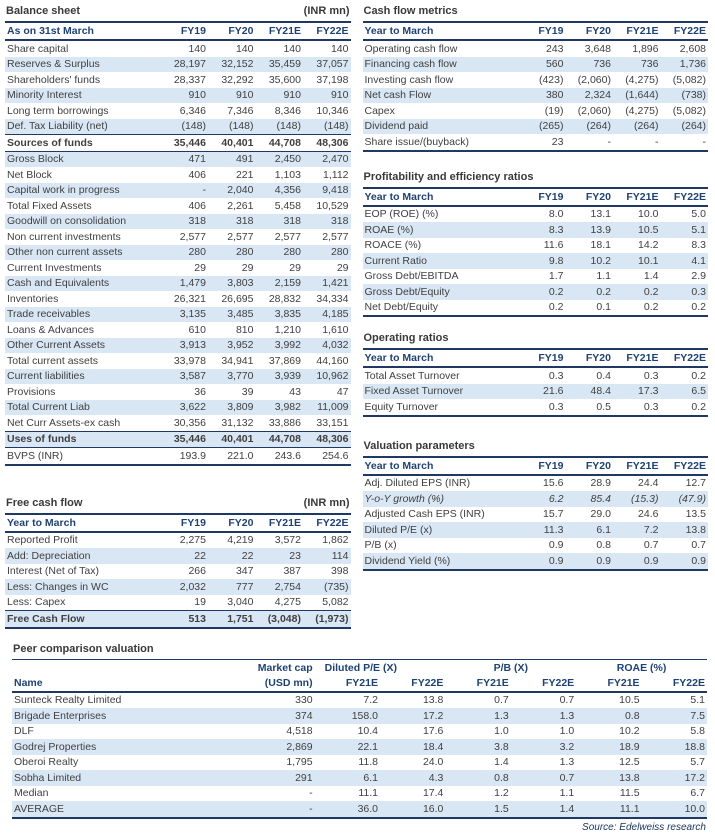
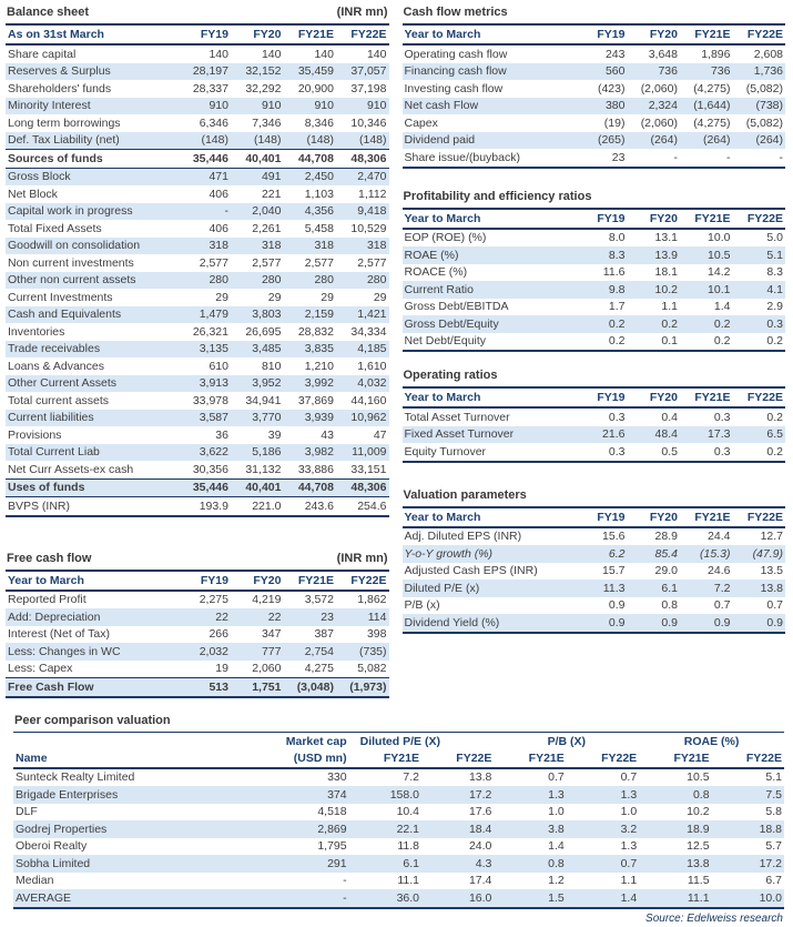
  Balance sheet
  (INR mn)
  As on 31st March	FY19	FY20	FY21E	FY22E
  Share capital	140	140	140	140
  Reserves & Surplus	28,197	32,152	35,459	37,057
- Shareholders' funds	28,337	32,292	35,600	37,198
+ Shareholders' funds	28,337	32,292	20,900	37,198
  Minority Interest	910	910	910	910
  Long term borrowings	6,346	7,346	8,346	10,346
  Def. Tax Liability (net)	(148)	(148)	(148)	(148)
  Sources of funds	35,446	40,401	44,708	48,306
  Gross Block	471	491	2,450	2,470
  Net Block	406	221	1,103	1,112
  Capital work in progress	-	2,040	4,356	9,418
  Total Fixed Assets	406	2,261	5,458	10,529
  Goodwill on consolidation	318	318	318	318
  Non current investments	2,577	2,577	2,577	2,577
  Other non current assets	280	280	280	280
  Current Investments	29	29	29	29
  Cash and Equivalents	1,479	3,803	2,159	1,421
  Inventories	26,321	26,695	28,832	34,334
  Trade receivables	3,135	3,485	3,835	4,185
  Loans & Advances	610	810	1,210	1,610
  Other Current Assets	3,913	3,952	3,992	4,032
  Total current assets	33,978	34,941	37,869	44,160
  Current liabilities	3,587	3,770	3,939	10,962
  Provisions	36	39	43	47
- Total Current Liab	3,622	3,809	3,982	11,009
+ Total Current Liab	3,622	5,186	3,982	11,009
  Net Curr Assets-ex cash	30,356	31,132	33,886	33,151
  Uses of funds	35,446	40,401	44,708	48,306
  BVPS (INR)	193.9	221.0	243.6	254.6
  Free cash flow
  (INR mn)
  Year to March	FY19	FY20	FY21E	FY22E
  Reported Profit	2,275	4,219	3,572	1,862
  Add: Depreciation	22	22	23	114
  Interest (Net of Tax)	266	347	387	398
  Less: Changes in WC	2,032	777	2,754	(735)
- Less: Capex	19	3,040	4,275	5,082
+ Less: Capex	19	2,060	4,275	5,082
  Free Cash Flow	513	1,751	(3,048)	(1,973)
  Cash flow metrics
  Year to March	FY19	FY20	FY21E	FY22E
  Operating cash flow	243	3,648	1,896	2,608
  Financing cash flow	560	736	736	1,736
  Investing cash flow	(423)	(2,060)	(4,275)	(5,082)
  Net cash Flow	380	2,324	(1,644)	(738)
  Capex	(19)	(2,060)	(4,275)	(5,082)
  Dividend paid	(265)	(264)	(264)	(264)
  Share issue/(buyback)	23	-	-	-
  Profitability and efficiency ratios
  Year to March	FY19	FY20	FY21E	FY22E
  EOP (ROE) (%)	8.0	13.1	10.0	5.0
  ROAE (%)	8.3	13.9	10.5	5.1
  ROACE (%)	11.6	18.1	14.2	8.3
  Current Ratio	9.8	10.2	10.1	4.1
  Gross Debt/EBITDA	1.7	1.1	1.4	2.9
  Gross Debt/Equity	0.2	0.2	0.2	0.3
  Net Debt/Equity	0.2	0.1	0.2	0.2
  Operating ratios
  Year to March	FY19	FY20	FY21E	FY22E
  Total Asset Turnover	0.3	0.4	0.3	0.2
  Fixed Asset Turnover	21.6	48.4	17.3	6.5
  Equity Turnover	0.3	0.5	0.3	0.2
  Valuation parameters
  Year to March	FY19	FY20	FY21E	FY22E
  Adj. Diluted EPS (INR)	15.6	28.9	24.4	12.7
  Y-o-Y growth (%)	6.2	85.4	(15.3)	(47.9)
  Adjusted Cash EPS (INR)	15.7	29.0	24.6	13.5
  Diluted P/E (x)	11.3	6.1	7.2	13.8
  P/B (x)	0.9	0.8	0.7	0.7
  Dividend Yield (%)	0.9	0.9	0.9	0.9
  Peer comparison valuation
  	Market cap	Diluted P/E (X)	P/B (X)	ROAE (%)
  Name	(USD mn)	FY21E	FY22E	FY21E	FY22E	FY21E	FY22E
  Sunteck Realty Limited	330	7.2	13.8	0.7	0.7	10.5	5.1
  Brigade Enterprises	374	158.0	17.2	1.3	1.3	0.8	7.5
  DLF	4,518	10.4	17.6	1.0	1.0	10.2	5.8
  Godrej Properties	2,869	22.1	18.4	3.8	3.2	18.9	18.8
  Oberoi Realty	1,795	11.8	24.0	1.4	1.3	12.5	5.7
  Sobha Limited	291	6.1	4.3	0.8	0.7	13.8	17.2
  Median	-	11.1	17.4	1.2	1.1	11.5	6.7
  AVERAGE	-	36.0	16.0	1.5	1.4	11.1	10.0
  Source: Edelweiss research
